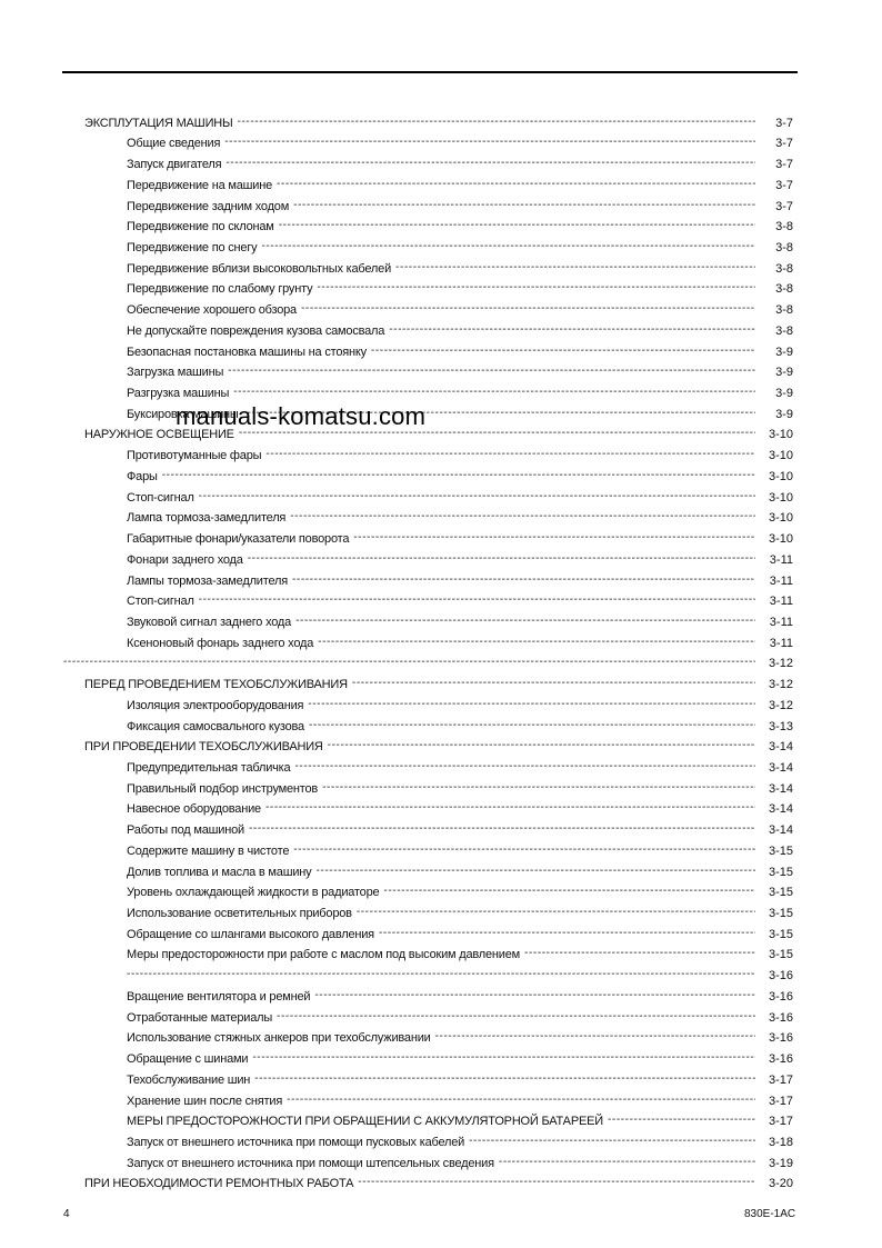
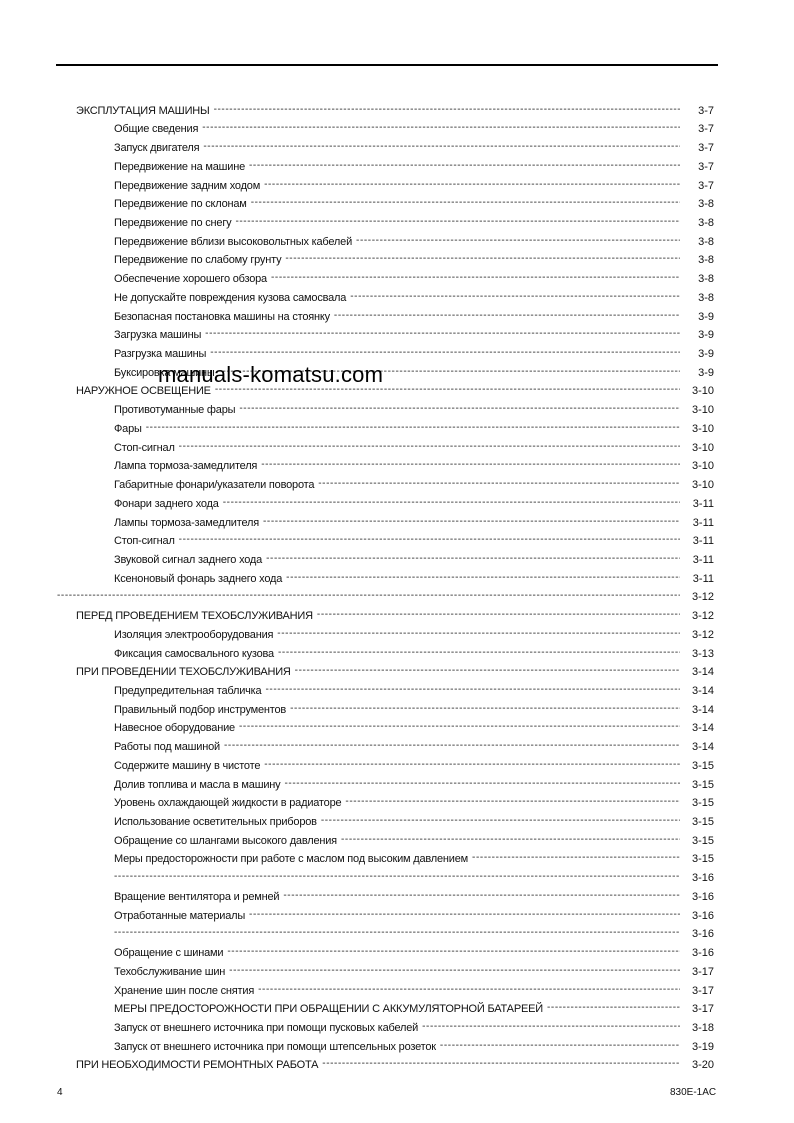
  ЭКСПЛУТАЦИЯ МАШИНЫ
  3-7
  Общие сведения
  3-7
  Запуск двигателя
  3-7
  Передвижение на машине
  3-7
  Передвижение задним ходом
  3-7
  Передвижение по склонам
  3-8
  Передвижение по снегу
  3-8
  Передвижение вблизи высоковольтных кабелей
  3-8
  Передвижение по слабому грунту
  3-8
  Обеспечение хорошего обзора
  3-8
  Не допускайте повреждения кузова самосвала
  3-8
  Безопасная постановка машины на стоянку
  3-9
  Загрузка машины
  3-9
  Разгрузка машины
  3-9
  Буксировка машины
  3-9
  НАРУЖНОЕ ОСВЕЩЕНИЕ
  3-10
  Противотуманные фары
  3-10
  Фары
  3-10
  Стоп-сигнал
  3-10
  Лампа тормоза-замедлителя
  3-10
  Габаритные фонари/указатели поворота
  3-10
  Фонари заднего хода
  3-11
  Лампы тормоза-замедлителя
  3-11
  Стоп-сигнал
  3-11
  Звуковой сигнал заднего хода
  3-11
  Ксеноновый фонарь заднего хода
  3-11
  3-12
  ПЕРЕД ПРОВЕДЕНИЕМ ТЕХОБСЛУЖИВАНИЯ
  3-12
  Изоляция электрооборудования
  3-12
  Фиксация самосвального кузова
  3-13
  ПРИ ПРОВЕДЕНИИ ТЕХОБСЛУЖИВАНИЯ
  3-14
  Предупредительная табличка
  3-14
  Правильный подбор инструментов
  3-14
  Навесное оборудование
  3-14
  Работы под машиной
  3-14
  Содержите машину в чистоте
  3-15
  Долив топлива и масла в машину
  3-15
  Уровень охлаждающей жидкости в радиаторе
  3-15
  Использование осветительных приборов
  3-15
  Обращение со шлангами высокого давления
  3-15
  Меры предосторожности при работе с маслом под высоким давлением
  3-15
  3-16
  Вращение вентилятора и ремней
  3-16
  Отработанные материалы
  3-16
- Использование стяжных анкеров при техобслуживании
  3-16
  Обращение с шинами
  3-16
  Техобслуживание шин
  3-17
  Хранение шин после снятия
  3-17
  МЕРЫ ПРЕДОСТОРОЖНОСТИ ПРИ ОБРАЩЕНИИ С АККУМУЛЯТОРНОЙ БАТАРЕЕЙ
  3-17
  Запуск от внешнего источника при помощи пусковых кабелей
  3-18
- Запуск от внешнего источника при помощи штепсельных сведения
+ Запуск от внешнего источника при помощи штепсельных розеток
  3-19
  ПРИ НЕОБХОДИМОСТИ РЕМОНТНЫХ РАБОТА
  3-20
  manuals-komatsu.com
  4
  830E-1AC
